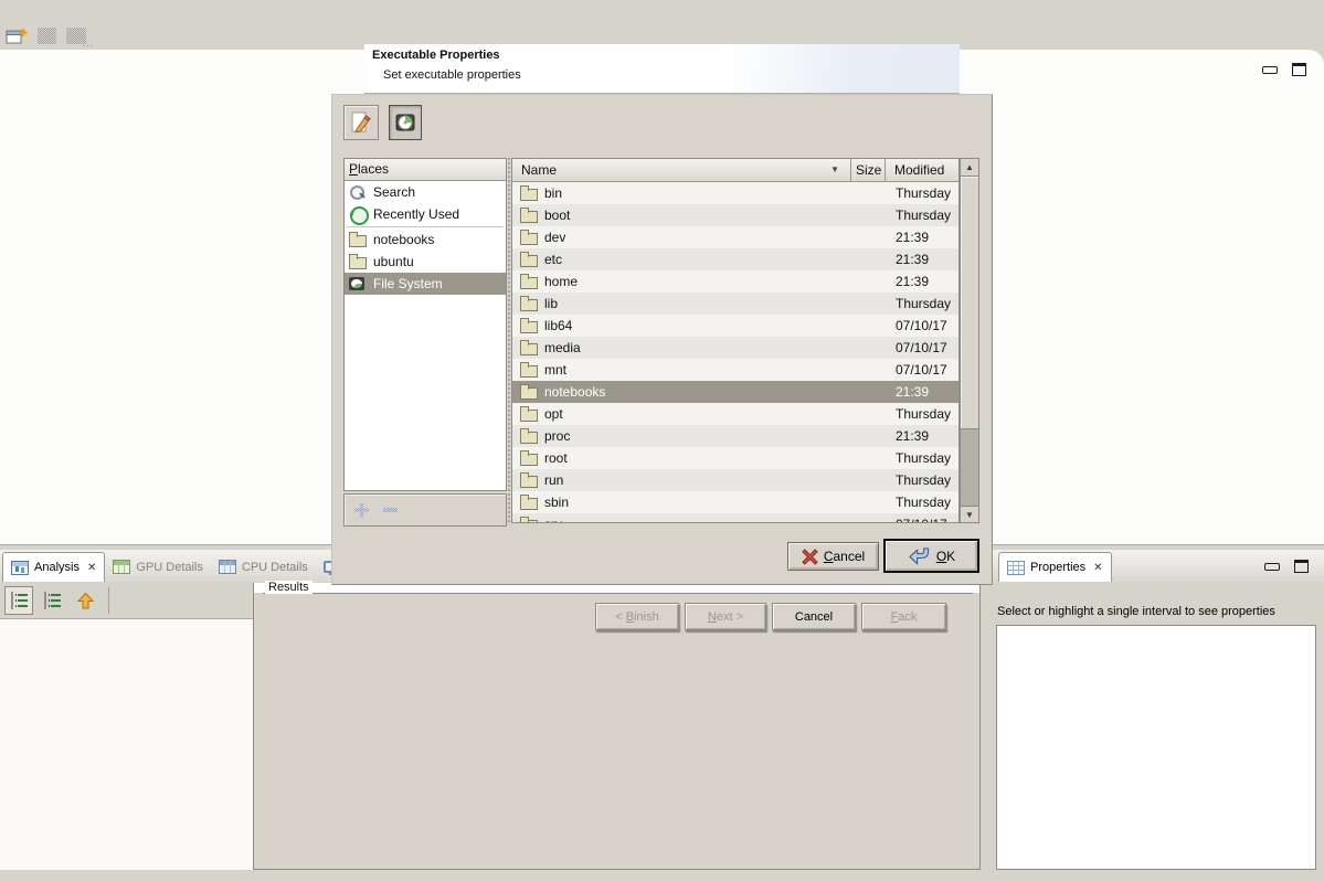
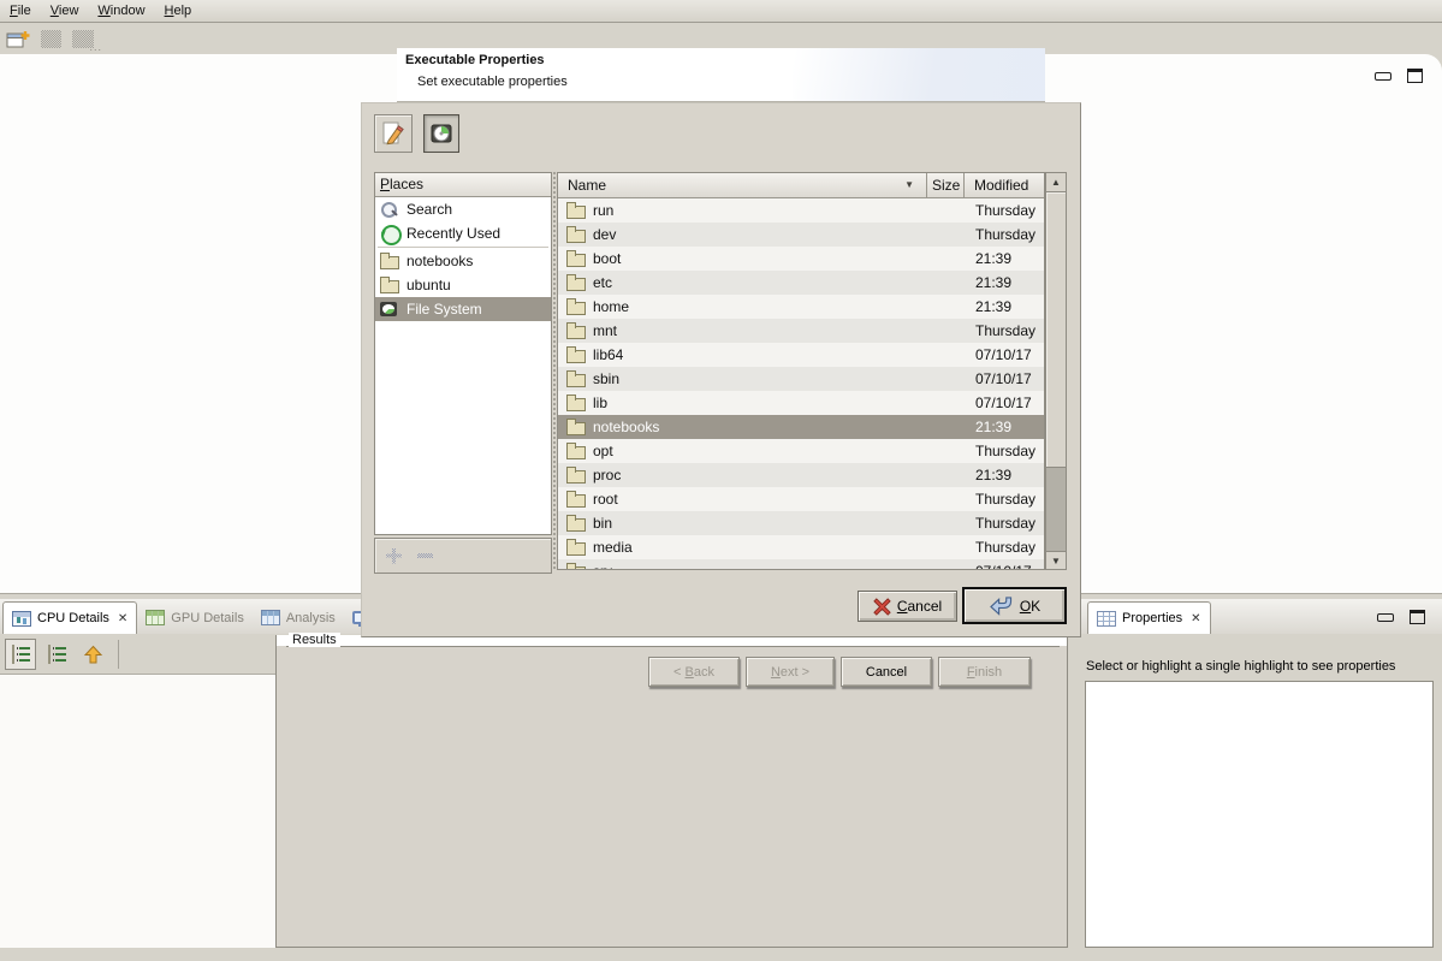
+ File
+ View
+ Window
+ Help
  ...
- Analysis
+ CPU Details
  ✕
  GPU Details
- CPU Details
+ Analysis
  Properties
  ✕
- Select or highlight a single interval to see properties
+ Select or highlight a single highlight to see properties
  Executable Properties
  Set executable properties
  Results
- < Binish
+ < Back
  Next >
  Cancel
- Fack
+ Finish
  Places
  Search
  Recently Used
  notebooks
  ubuntu
  File System
  Name
  ▼
  Size
  Modified
- bin
+ run
  Thursday
- boot
+ dev
  Thursday
- dev
+ boot
  21:39
  etc
  21:39
  home
  21:39
- lib
+ mnt
  Thursday
  lib64
  07/10/17
- media
+ sbin
  07/10/17
- mnt
+ lib
  07/10/17
  notebooks
  21:39
  opt
  Thursday
  proc
  21:39
  root
  Thursday
- run
+ bin
  Thursday
- sbin
+ media
  Thursday
  ▲
  ▼
  Cancel
  OK
